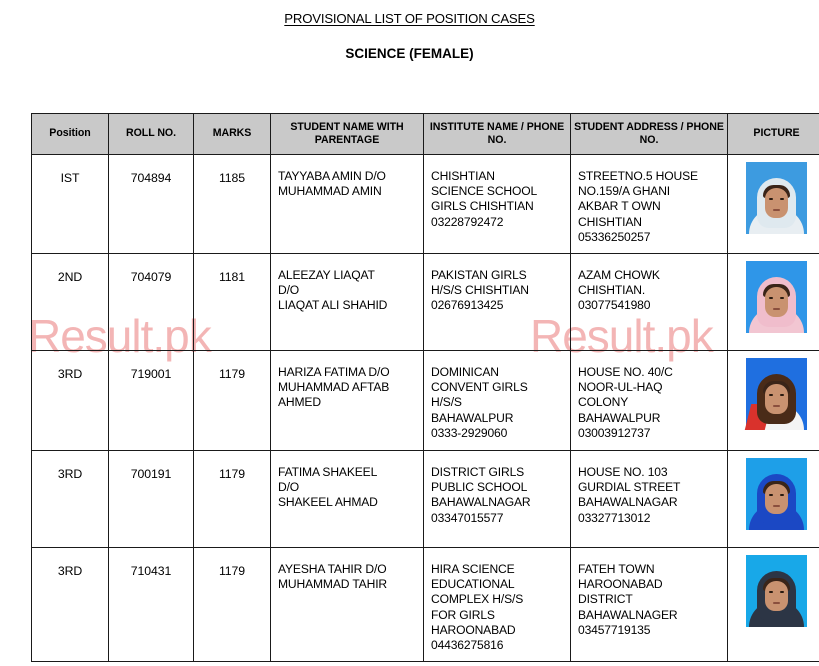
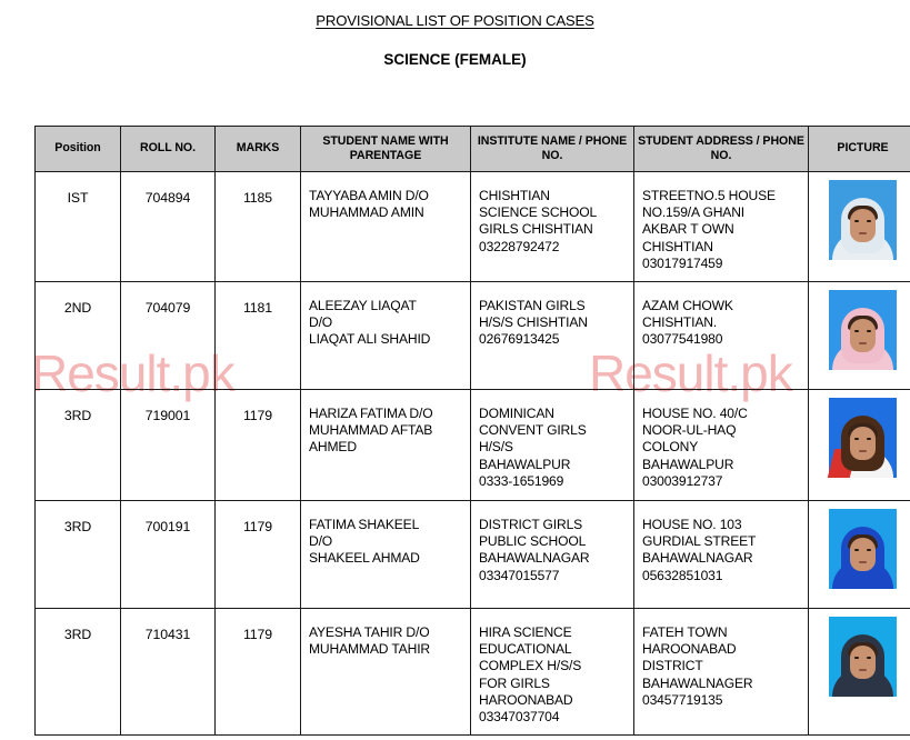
  PROVISIONAL LIST OF POSITION CASES
  SCIENCE (FEMALE)
  Result.pk
  Result.pk
  Position	ROLL NO.	MARKS	STUDENT NAME WITH PARENTAGE	INSTITUTE NAME / PHONE NO.	STUDENT ADDRESS / PHONE NO.	PICTURE
- IST	704894	1185	TAYYABA AMIN D/O MUHAMMAD AMIN	CHISHTIAN SCIENCE SCHOOL GIRLS CHISHTIAN 03228792472	STREETNO.5 HOUSE NO.159/A GHANI AKBAR T OWN CHISHTIAN 05336250257
+ IST	704894	1185	TAYYABA AMIN D/O MUHAMMAD AMIN	CHISHTIAN SCIENCE SCHOOL GIRLS CHISHTIAN 03228792472	STREETNO.5 HOUSE NO.159/A GHANI AKBAR T OWN CHISHTIAN 03017917459
  2ND	704079	1181	ALEEZAY LIAQAT D/O LIAQAT ALI SHAHID	PAKISTAN GIRLS H/S/S CHISHTIAN 02676913425	AZAM CHOWK CHISHTIAN. 03077541980
- 3RD	719001	1179	HARIZA FATIMA D/O MUHAMMAD AFTAB AHMED	DOMINICAN CONVENT GIRLS H/S/S BAHAWALPUR 0333-2929060	HOUSE NO. 40/C NOOR-UL-HAQ COLONY BAHAWALPUR 03003912737
+ 3RD	719001	1179	HARIZA FATIMA D/O MUHAMMAD AFTAB AHMED	DOMINICAN CONVENT GIRLS H/S/S BAHAWALPUR 0333-1651969	HOUSE NO. 40/C NOOR-UL-HAQ COLONY BAHAWALPUR 03003912737
- 3RD	700191	1179	FATIMA SHAKEEL D/O SHAKEEL AHMAD	DISTRICT GIRLS PUBLIC SCHOOL BAHAWALNAGAR 03347015577	HOUSE NO. 103 GURDIAL STREET BAHAWALNAGAR 03327713012
+ 3RD	700191	1179	FATIMA SHAKEEL D/O SHAKEEL AHMAD	DISTRICT GIRLS PUBLIC SCHOOL BAHAWALNAGAR 03347015577	HOUSE NO. 103 GURDIAL STREET BAHAWALNAGAR 05632851031
- 3RD	710431	1179	AYESHA TAHIR D/O MUHAMMAD TAHIR	HIRA SCIENCE EDUCATIONAL COMPLEX H/S/S FOR GIRLS HAROONABAD 04436275816	FATEH TOWN HAROONABAD DISTRICT BAHAWALNAGER 03457719135
+ 3RD	710431	1179	AYESHA TAHIR D/O MUHAMMAD TAHIR	HIRA SCIENCE EDUCATIONAL COMPLEX H/S/S FOR GIRLS HAROONABAD 03347037704	FATEH TOWN HAROONABAD DISTRICT BAHAWALNAGER 03457719135
